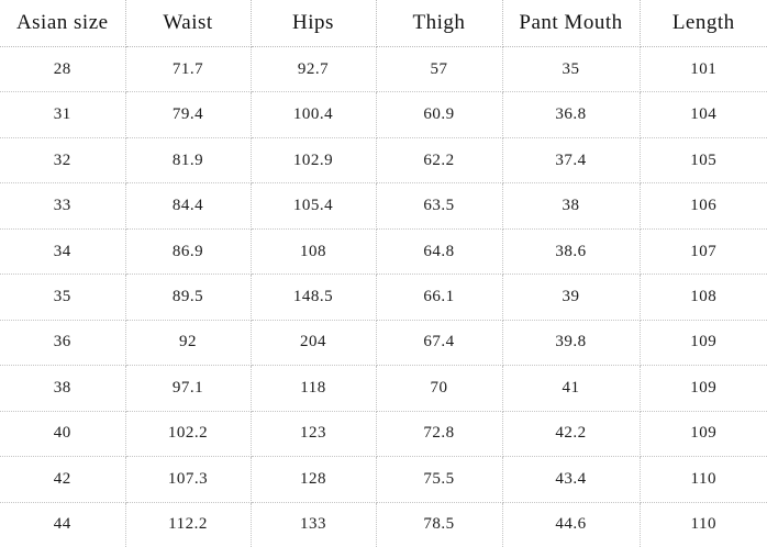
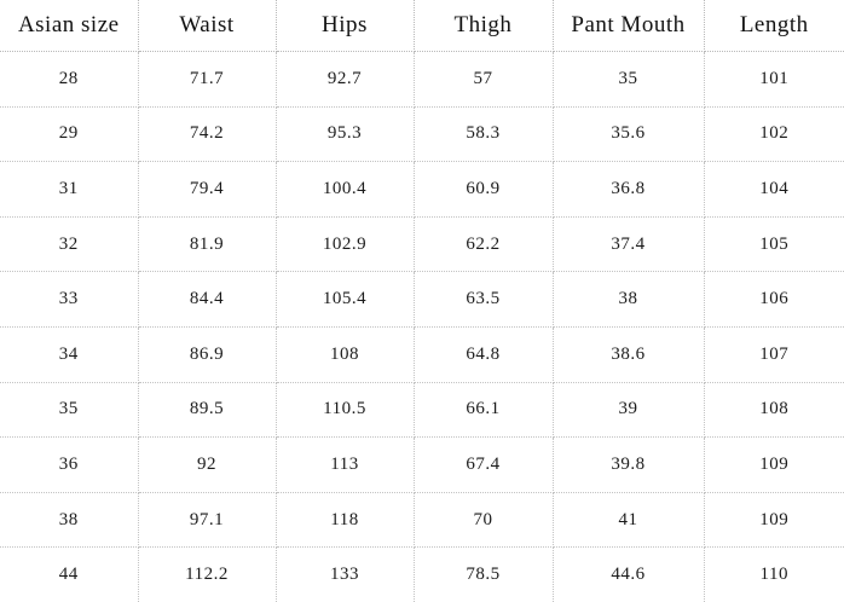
  Asian size	Waist	Hips	Thigh	Pant Mouth	Length
  28	71.7	92.7	57	35	101
+ 29	74.2	95.3	58.3	35.6	102
  31	79.4	100.4	60.9	36.8	104
  32	81.9	102.9	62.2	37.4	105
  33	84.4	105.4	63.5	38	106
  34	86.9	108	64.8	38.6	107
- 35	89.5	148.5	66.1	39	108
+ 35	89.5	110.5	66.1	39	108
- 36	92	204	67.4	39.8	109
+ 36	92	113	67.4	39.8	109
  38	97.1	118	70	41	109
- 40	102.2	123	72.8	42.2	109
- 42	107.3	128	75.5	43.4	110
  44	112.2	133	78.5	44.6	110
